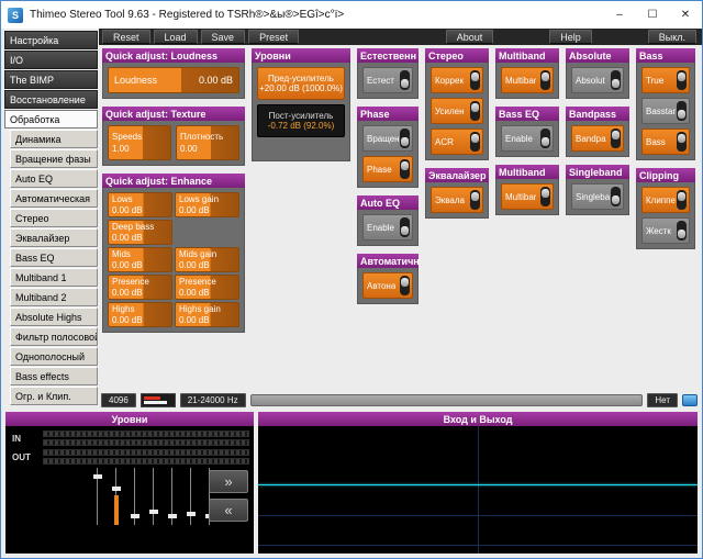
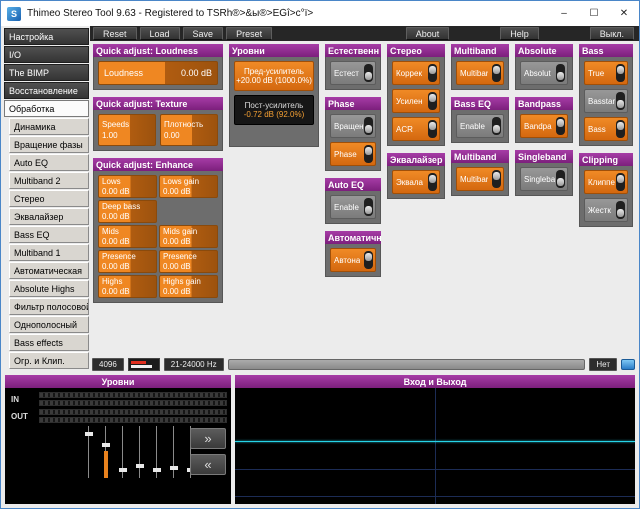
  S
  Thimeo Stereo Tool 9.63 - Registered to TSRh®>&ы®>EĞî>c°ï>
  –
  ☐
  ✕
  Настройка
  I/O
  The BIMP
  Восстановление
  Обработка
  Динамика
  Вращение фазы
  Auto EQ
- Автоматическая
+ Multiband 2
  Стерео
  Эквалайзер
  Bass EQ
  Multiband 1
- Multiband 2
+ Автоматическая
  Absolute Highs
  Фильтр полосовой
  Однополосный
  Bass effects
  Огр. и Клип.
  Reset
  Load
  Save
  Preset
  About
  Help
  Выкл.
  Quick adjust: Loudness
  Loudness
  0.00 dB
  Quick adjust: Texture
  Speeds
  1.00
  Плотность
  0.00
  Quick adjust: Enhance
  Lows
  0.00 dB
  Lows gain
  0.00 dB
  Deep bass
  0.00 dB
  Mids
  0.00 dB
  Mids gain
  0.00 dB
  Presence
  0.00 dB
  Presence
  0.00 dB
  Highs
  0.00 dB
  Highs gain
  0.00 dB
  Уровни
  Пред-усилитель
  +20.00 dB (1000.0%)
  Пост-усилитель
  -0.72 dB (92.0%)
  Естественн
  Естест
  Phase
  Вращен
  Phase
  Auto EQ
  Enable
  Автоматичн
  Автона
  Стерео
  Коррек
  Усилен
  ACR
  Эквалайзер
  Эквала
  Multiband
  Multibar
  Bass EQ
  Enable
  Multiband
  Multibar
  Absolute
  Absolut
  Bandpass
  Bandpa
  Singleband
  Singleba
  Bass
  True
  Basstar
  Bass
  Clipping
  Клиппе
  Жестк
  4096
  21-24000 Hz
  Нет
  Уровни
  IN
  OUT
  »
  «
  Вход и Выход
